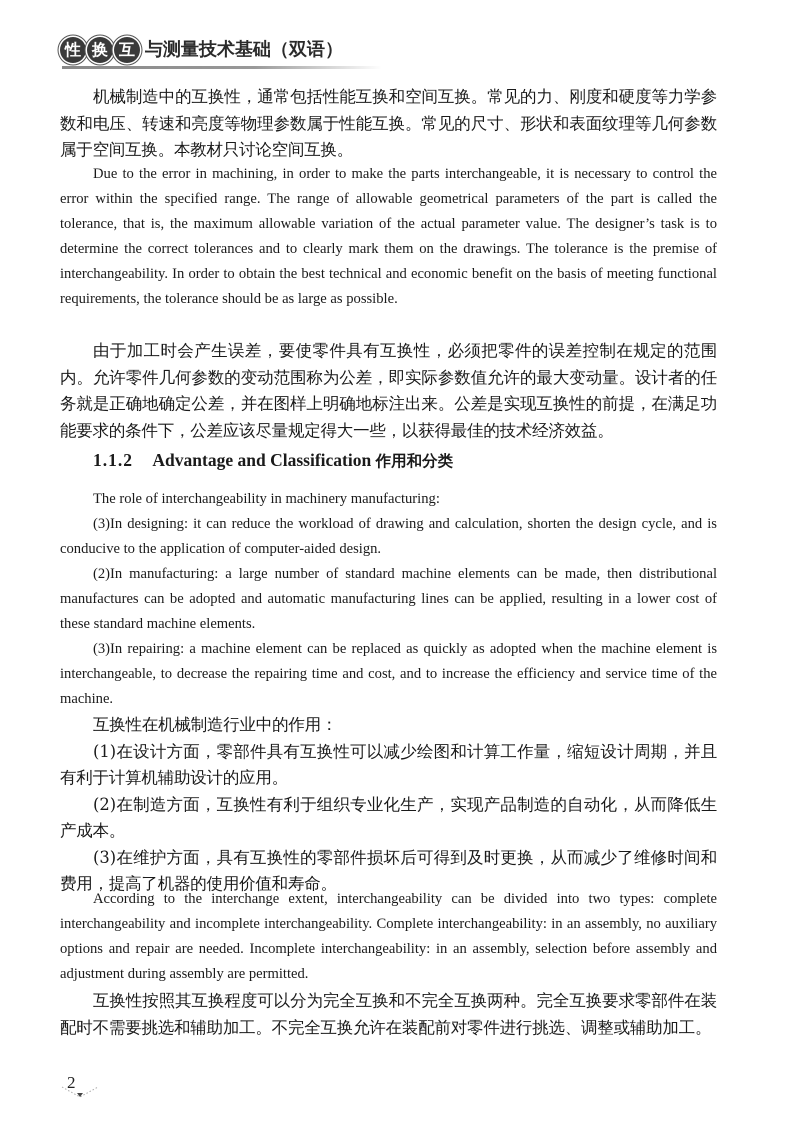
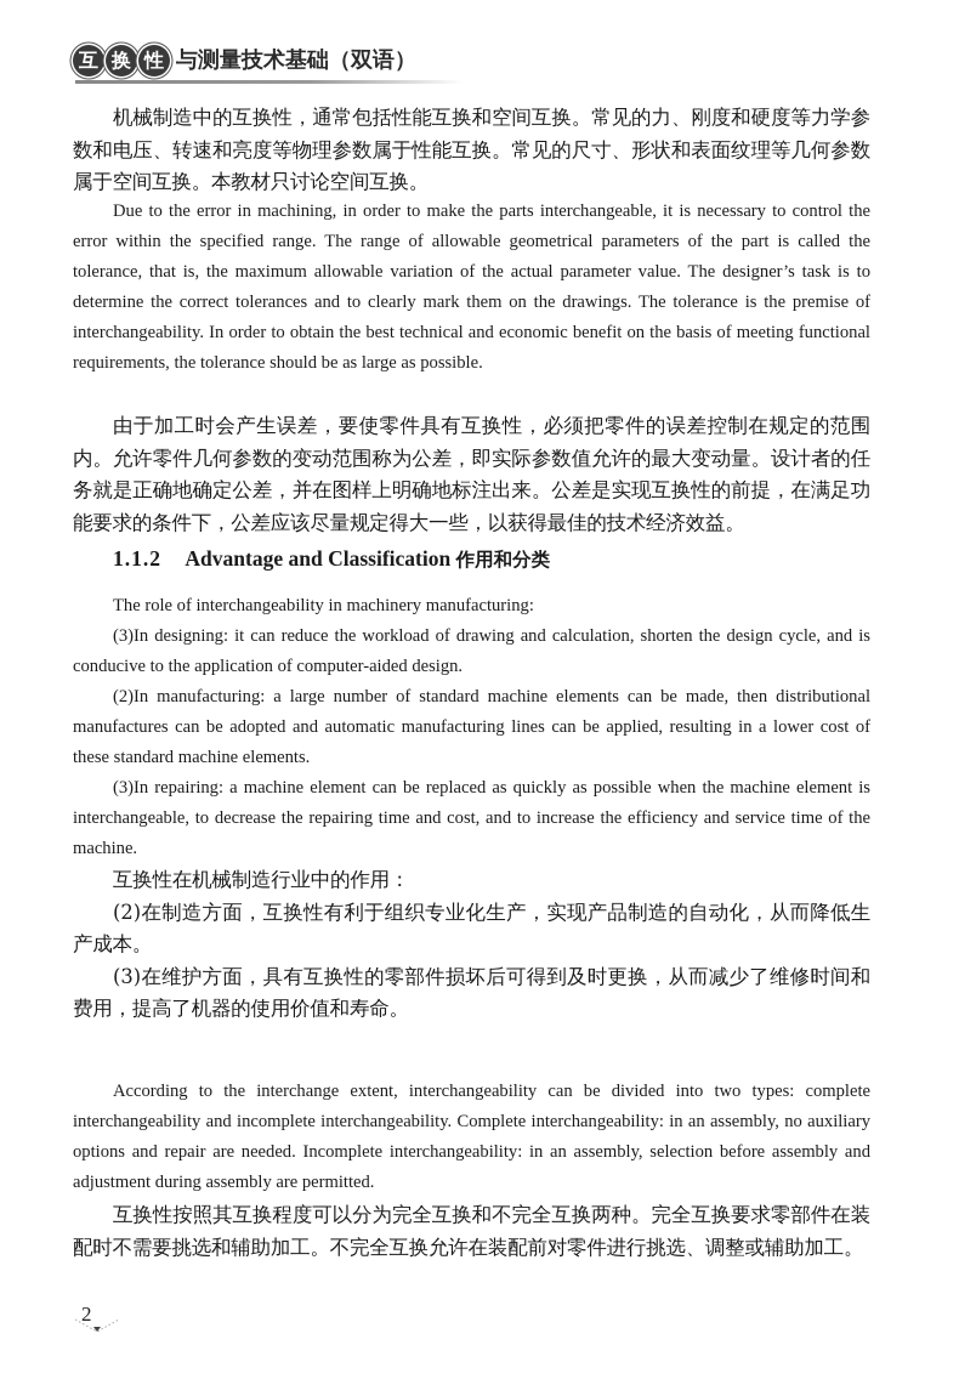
- 性
+ 互
  换
- 互
+ 性
  与测量技术基础（双语）
  机械制造中的互换性，通常包括性能互换和空间互换。常见的力、刚度和硬度等力学参数和电压、转速和亮度等物理参数属于性能互换。常见的尺寸、形状和表面纹理等几何参数属于空间互换。本教材只讨论空间互换。
  Due to the error in machining, in order to make the parts interchangeable, it is necessary to control the error within the specified range. The range of allowable geometrical parameters of the part is called the tolerance, that is, the maximum allowable variation of the actual parameter value. The designer’s task is to determine the correct tolerances and to clearly mark them on the drawings. The tolerance is the premise of interchangeability. In order to obtain the best technical and economic benefit on the basis of meeting functional requirements, the tolerance should be as large as possible.
  由于加工时会产生误差，要使零件具有互换性，必须把零件的误差控制在规定的范围内。允许零件几何参数的变动范围称为公差，即实际参数值允许的最大变动量。设计者的任务就是正确地确定公差，并在图样上明确地标注出来。公差是实现互换性的前提，在满足功能要求的条件下，公差应该尽量规定得大一些，以获得最佳的技术经济效益。
  1.1.2 Advantage and Classification 作用和分类
  The role of interchangeability in machinery manufacturing:
  (3)In designing: it can reduce the workload of drawing and calculation, shorten the design cycle, and is conducive to the application of computer-aided design.
  (2)In manufacturing: a large number of standard machine elements can be made, then distributional manufactures can be adopted and automatic manufacturing lines can be applied, resulting in a lower cost of these standard machine elements.
- (3)In repairing: a machine element can be replaced as quickly as adopted when the machine element is interchangeable, to decrease the repairing time and cost, and to increase the efficiency and service time of the machine.
+ (3)In repairing: a machine element can be replaced as quickly as possible when the machine element is interchangeable, to decrease the repairing time and cost, and to increase the efficiency and service time of the machine.
  互换性在机械制造行业中的作用：
- (1)在设计方面，零部件具有互换性可以减少绘图和计算工作量，缩短设计周期，并且有利于计算机辅助设计的应用。
  (2)在制造方面，互换性有利于组织专业化生产，实现产品制造的自动化，从而降低生产成本。
  (3)在维护方面，具有互换性的零部件损坏后可得到及时更换，从而减少了维修时间和费用，提高了机器的使用价值和寿命。
  According to the interchange extent, interchangeability can be divided into two types: complete interchangeability and incomplete interchangeability. Complete interchangeability: in an assembly, no auxiliary options and repair are needed. Incomplete interchangeability: in an assembly, selection before assembly and adjustment during assembly are permitted.
  互换性按照其互换程度可以分为完全互换和不完全互换两种。完全互换要求零部件在装配时不需要挑选和辅助加工。不完全互换允许在装配前对零件进行挑选、调整或辅助加工。
  2
